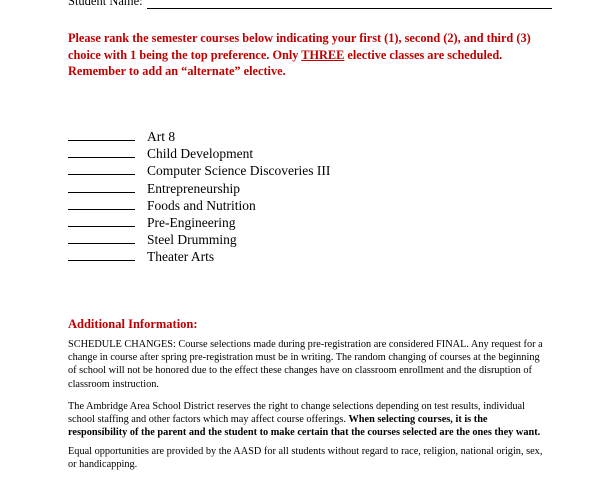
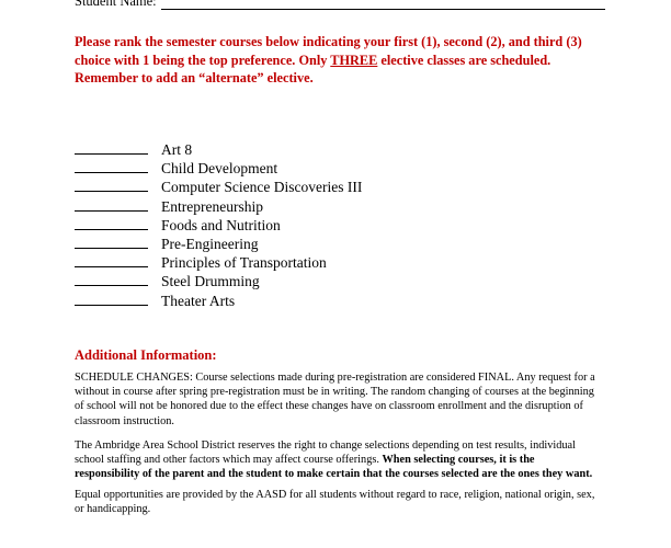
  Student Name:
  Please rank the semester courses below indicating your first (1), second (2), and third (3) choice with 1 being the top preference. Only THREE elective classes are scheduled. Remember to add an “alternate” elective.
  Art 8
  Child Development
  Computer Science Discoveries III
  Entrepreneurship
  Foods and Nutrition
  Pre-Engineering
+ Principles of Transportation
  Steel Drumming
  Theater Arts
  Additional Information:
- SCHEDULE CHANGES: Course selections made during pre-registration are considered FINAL. Any request for a change in course after spring pre-registration must be in writing. The random changing of courses at the beginning of school will not be honored due to the effect these changes have on classroom enrollment and the disruption of classroom instruction.
+ SCHEDULE CHANGES: Course selections made during pre-registration are considered FINAL. Any request for a without in course after spring pre-registration must be in writing. The random changing of courses at the beginning of school will not be honored due to the effect these changes have on classroom enrollment and the disruption of classroom instruction.
  The Ambridge Area School District reserves the right to change selections depending on test results, individual school staffing and other factors which may affect course offerings. When selecting courses, it is the responsibility of the parent and the student to make certain that the courses selected are the ones they want.
  Equal opportunities are provided by the AASD for all students without regard to race, religion, national origin, sex, or handicapping.
